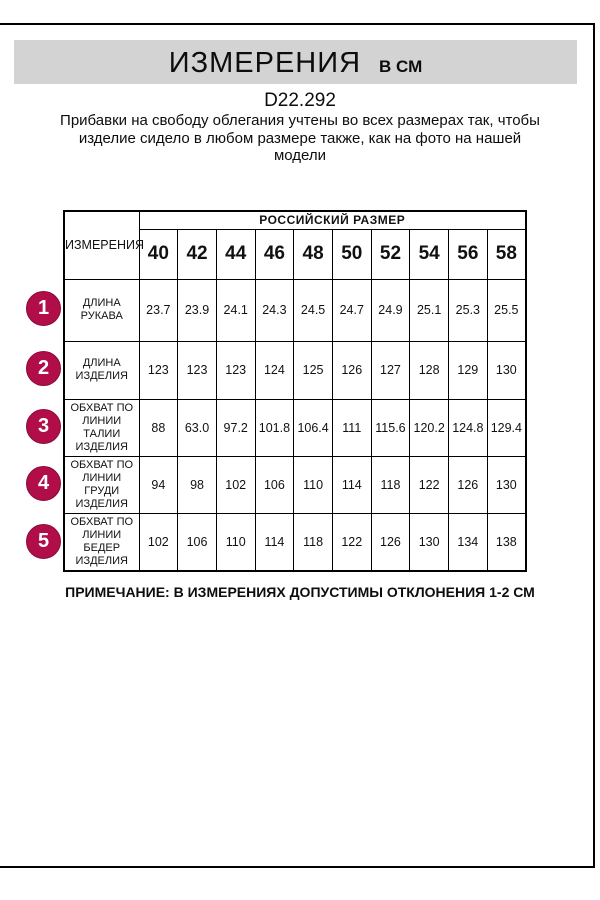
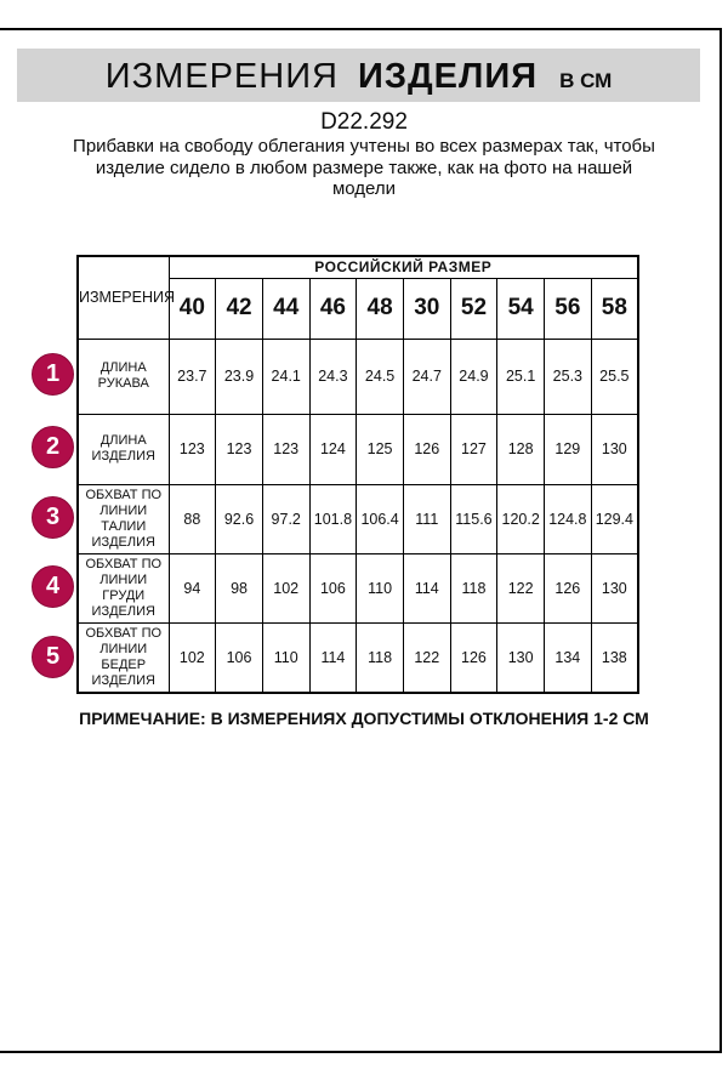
  ИЗМЕРЕНИЯ
+ ИЗДЕЛИЯ
  В СМ
  D22.292
  Прибавки на свободу облегания учтены во всех размерах так, чтобы изделие сидело в любом размере также, как на фото на нашей модели
  ИЗМЕРЕНИЯ	РОССИЙСКИЙ РАЗМЕР
- 40	42	44	46	48	50	52	54	56	58
+ 40	42	44	46	48	30	52	54	56	58
  ДЛИНА РУКАВА	23.7	23.9	24.1	24.3	24.5	24.7	24.9	25.1	25.3	25.5
  ДЛИНА ИЗДЕЛИЯ	123	123	123	124	125	126	127	128	129	130
- ОБХВАТ ПО ЛИНИИ ТАЛИИ ИЗДЕЛИЯ	88	63.0	97.2	101.8	106.4	111	115.6	120.2	124.8	129.4
+ ОБХВАТ ПО ЛИНИИ ТАЛИИ ИЗДЕЛИЯ	88	92.6	97.2	101.8	106.4	111	115.6	120.2	124.8	129.4
  ОБХВАТ ПО ЛИНИИ ГРУДИ ИЗДЕЛИЯ	94	98	102	106	110	114	118	122	126	130
  ОБХВАТ ПО ЛИНИИ БЕДЕР ИЗДЕЛИЯ	102	106	110	114	118	122	126	130	134	138
  1
  2
  3
  4
  5
  ПРИМЕЧАНИЕ: В ИЗМЕРЕНИЯХ ДОПУСТИМЫ ОТКЛОНЕНИЯ 1-2 СМ
